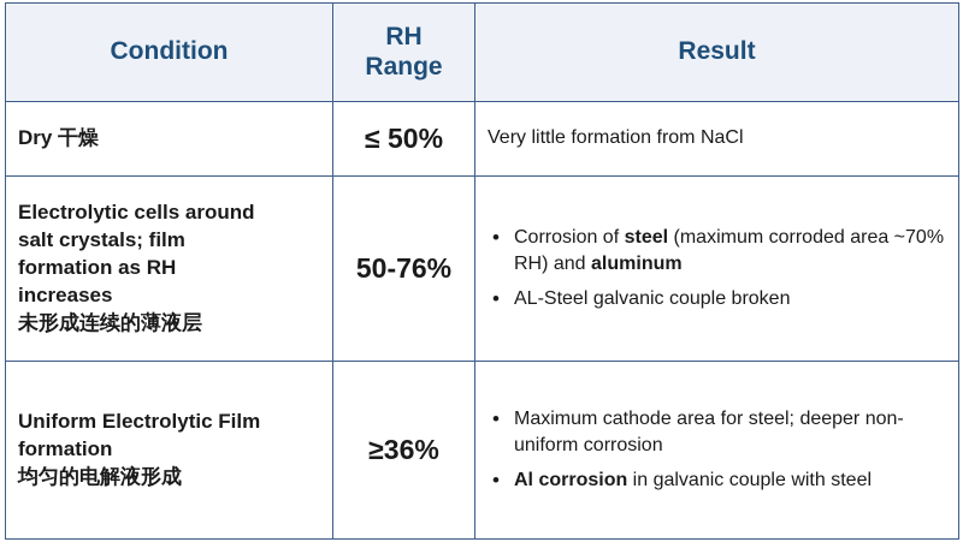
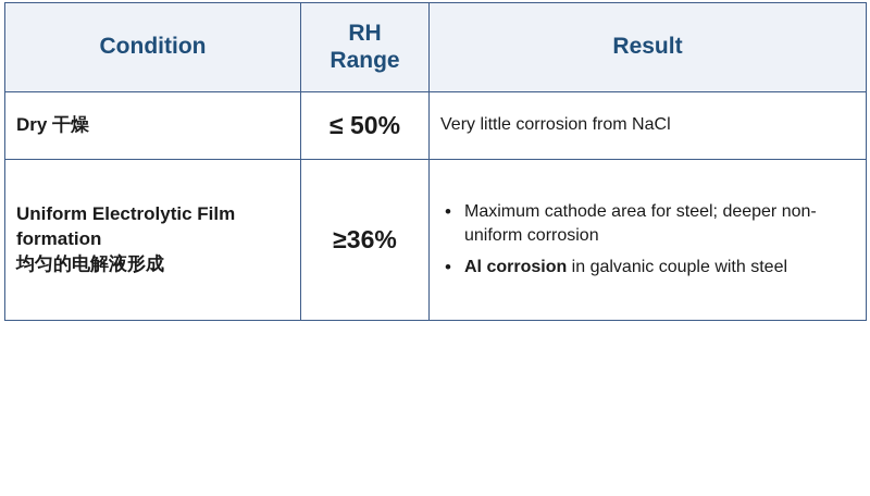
  Condition	RH Range	Result
- Dry 干燥	≤ 50%	Very little formation from NaCl
+ Dry 干燥	≤ 50%	Very little corrosion from NaCl
- Electrolytic cells around salt crystals; film formation as RH increases 未形成连续的薄液层	50-76%	Corrosion of steel (maximum corroded area ~70% RH) and aluminum AL-Steel galvanic couple broken
  Uniform Electrolytic Film formation 均匀的电解液形成	≥36%	Maximum cathode area for steel; deeper non-uniform corrosion Al corrosion in galvanic couple with steel
